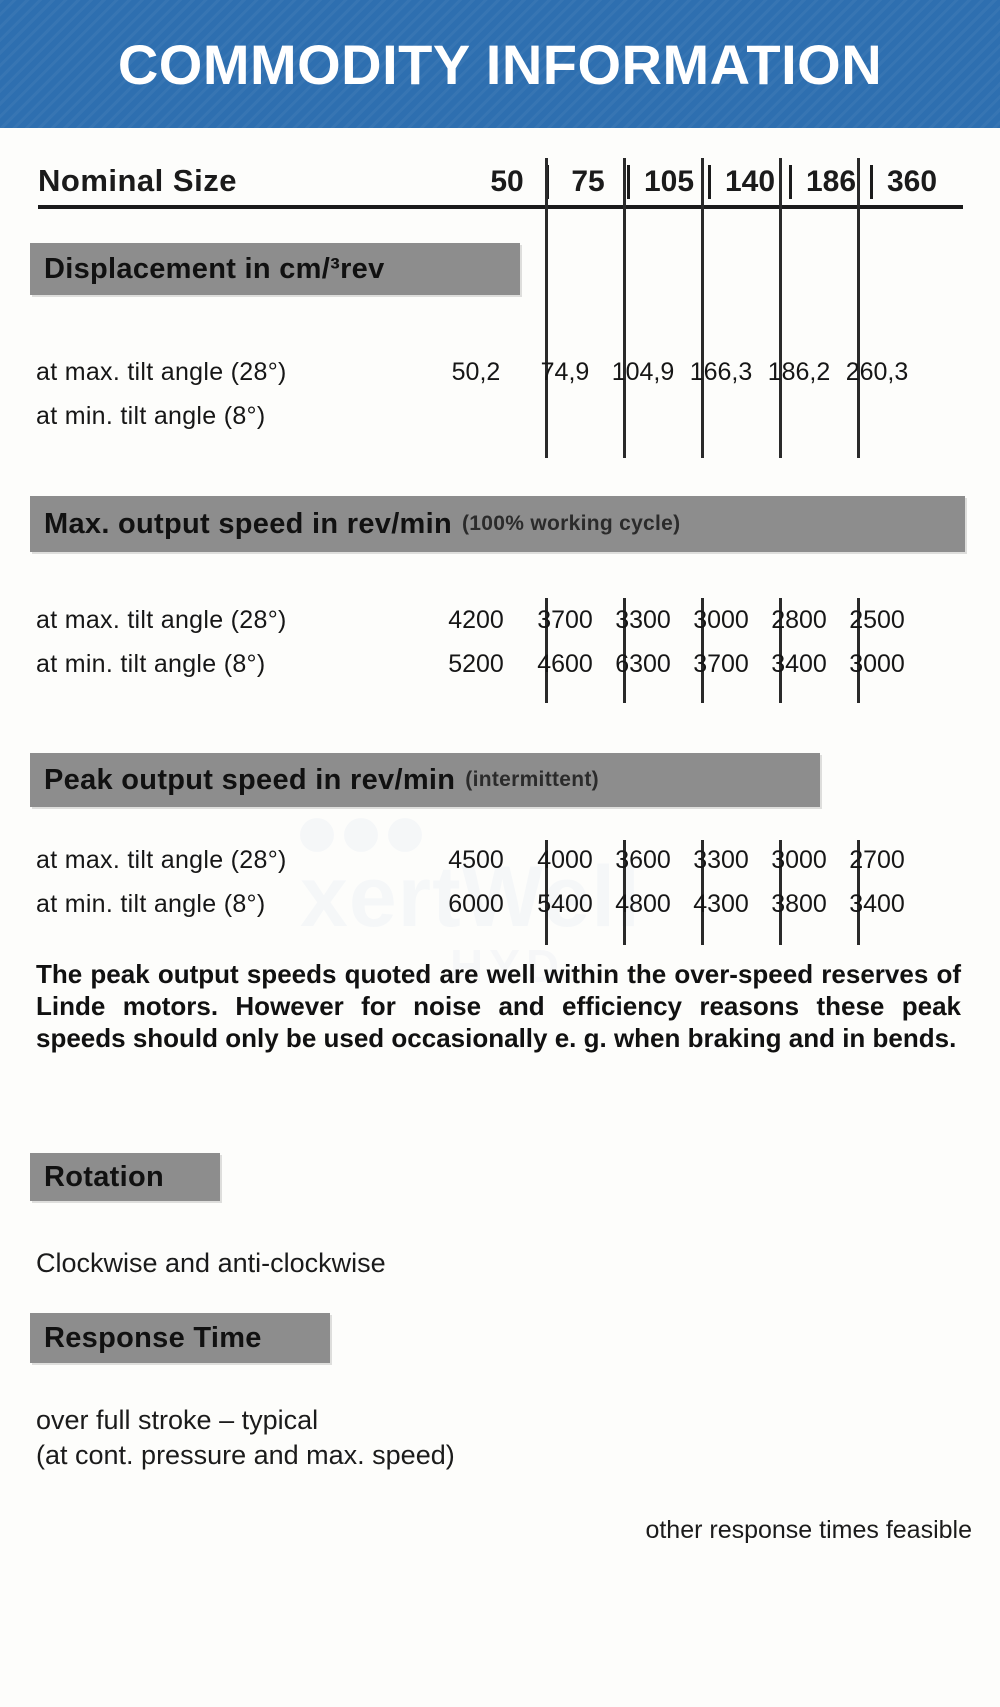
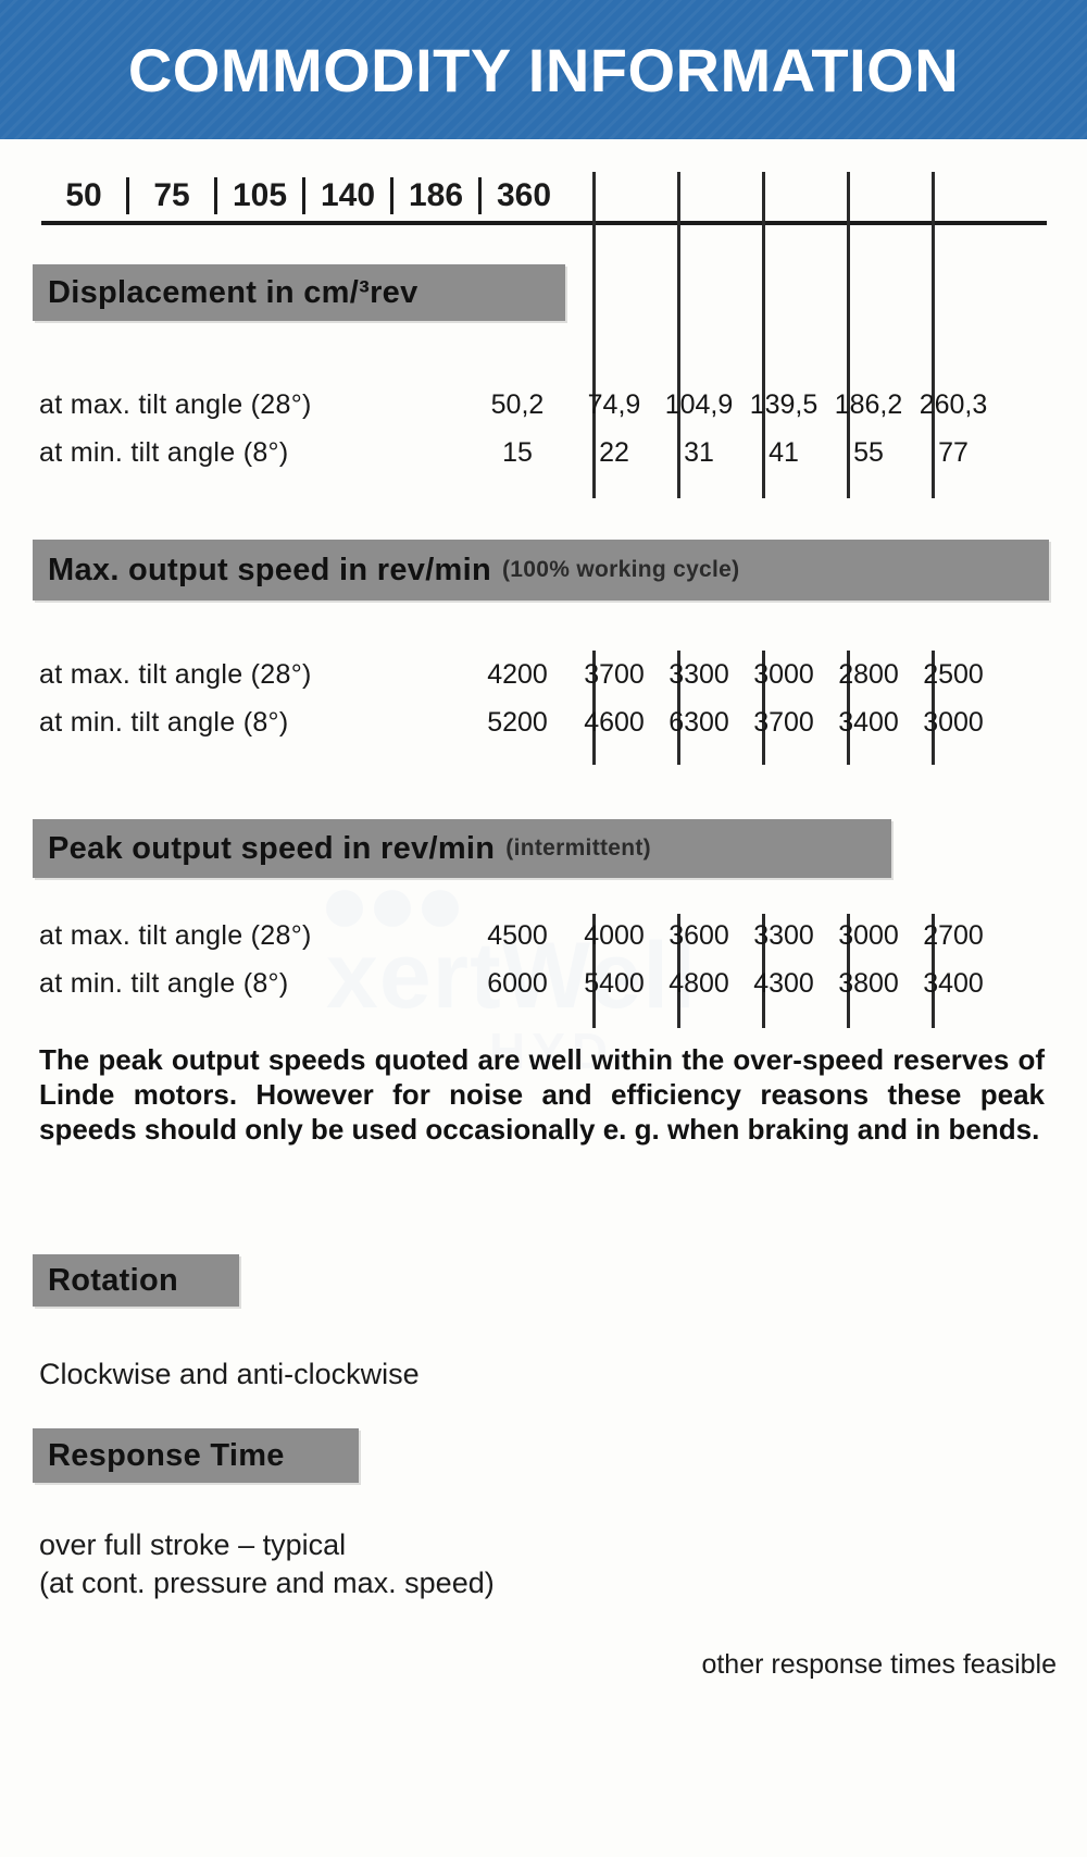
  COMMODITY INFORMATION
  xertWell
  HYD
- Nominal Size
  50
  75
  105
  140
  186
  360
  Displacement in cm/³rev
  at max. tilt angle (28°)
  50,2
  74,9
  104,9
- 166,3
+ 139,5
  186,2
  260,3
  at min. tilt angle (8°)
+ 15
+ 22
+ 31
+ 41
+ 55
+ 77
  Max. output speed in rev/min
  (100% working cycle)
  at max. tilt angle (28°)
  4200
  3700
  3300
  3000
  2800
  2500
  at min. tilt angle (8°)
  5200
  4600
  6300
  3700
  3400
  3000
  Peak output speed in rev/min
  (intermittent)
  at max. tilt angle (28°)
  4500
  4000
  3600
  3300
  3000
  2700
  at min. tilt angle (8°)
  6000
  5400
  4800
  4300
  3800
  3400
  The peak output speeds quoted are well within the over-speed reserves of Linde motors. However for noise and efficiency reasons these peak speeds should only be used occasionally e. g. when braking and in bends.
  Rotation
  Clockwise and anti-clockwise
  Response Time
  over full stroke – typical
  (at cont. pressure and max. speed)
  other response times feasible
